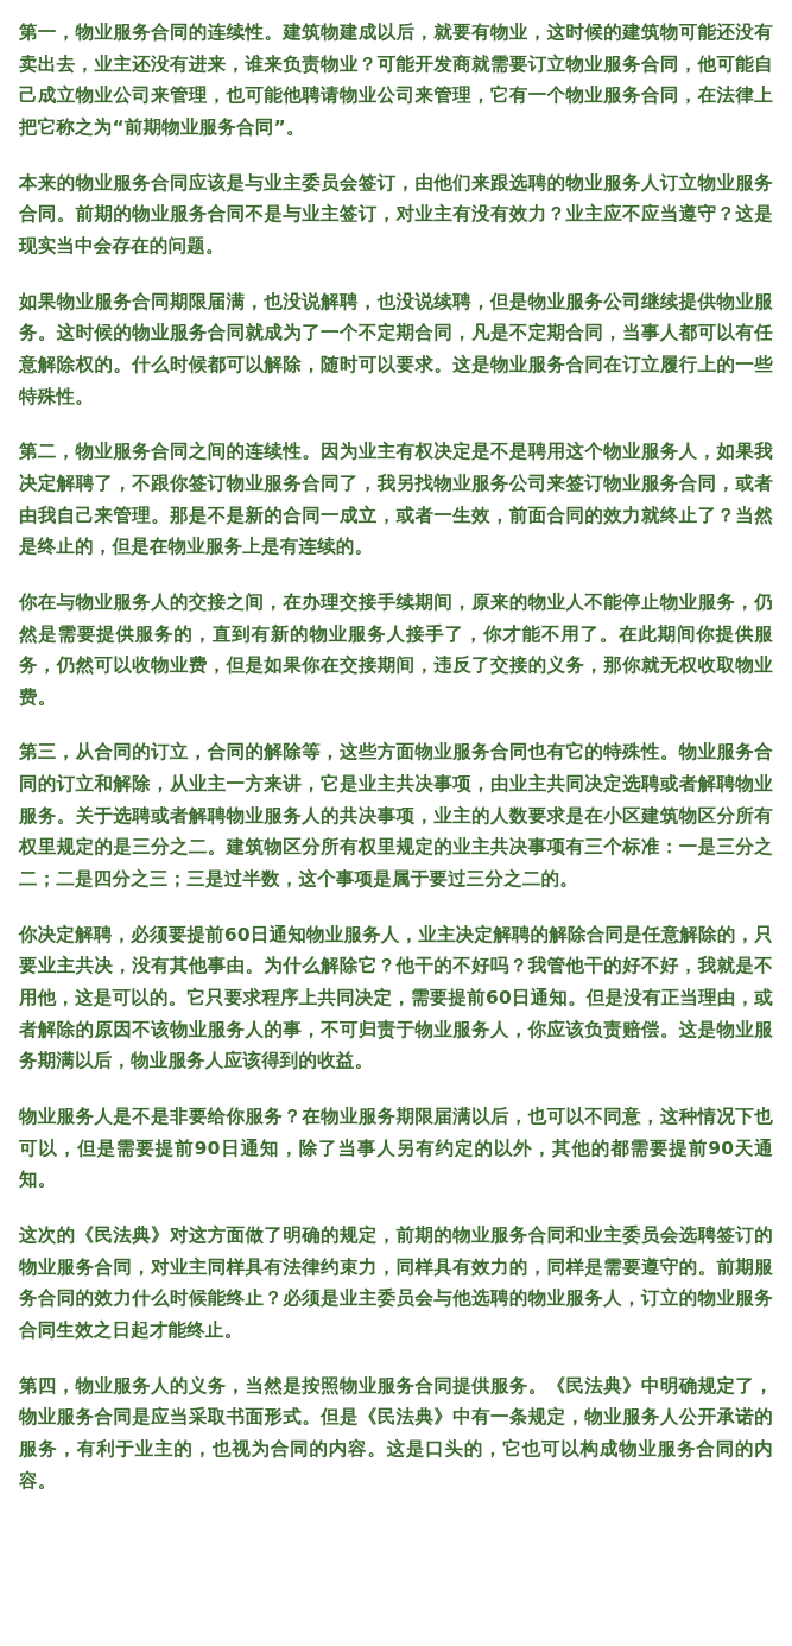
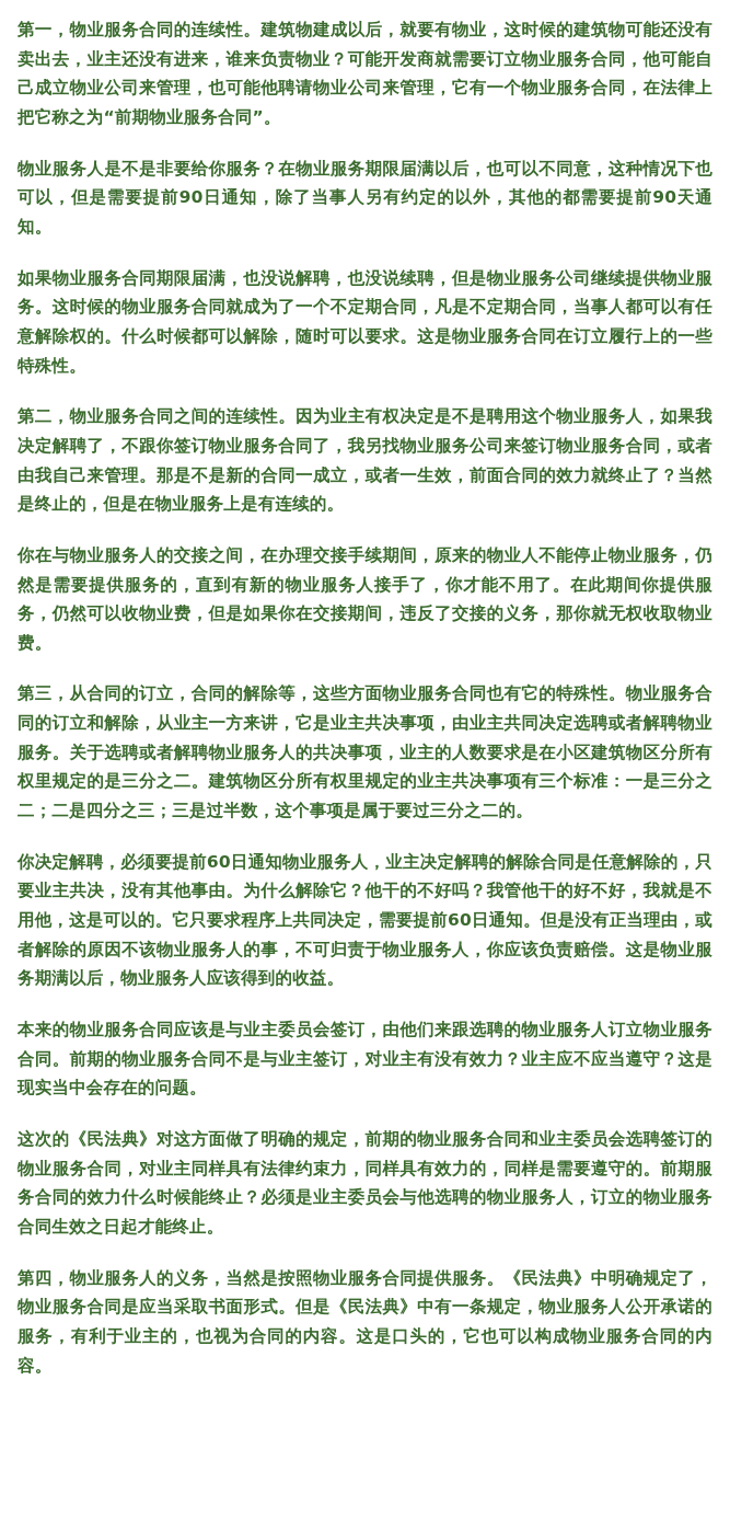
  第一，物业服务合同的连续性。建筑物建成以后，就要有物业，这时候的建筑物可能还没有卖出去，业主还没有进来，谁来负责物业？可能开发商就需要订立物业服务合同，他可能自己成立物业公司来管理，也可能他聘请物业公司来管理，它有一个物业服务合同，在法律上把它称之为“前期物业服务合同”。
- 本来的物业服务合同应该是与业主委员会签订，由他们来跟选聘的物业服务人订立物业服务合同。前期的物业服务合同不是与业主签订，对业主有没有效力？业主应不应当遵守？这是现实当中会存在的问题。
+ 物业服务人是不是非要给你服务？在物业服务期限届满以后，也可以不同意，这种情况下也可以，但是需要提前90日通知，除了当事人另有约定的以外，其他的都需要提前90天通知。
  如果物业服务合同期限届满，也没说解聘，也没说续聘，但是物业服务公司继续提供物业服务。这时候的物业服务合同就成为了一个不定期合同，凡是不定期合同，当事人都可以有任意解除权的。什么时候都可以解除，随时可以要求。这是物业服务合同在订立履行上的一些特殊性。
  第二，物业服务合同之间的连续性。因为业主有权决定是不是聘用这个物业服务人，如果我决定解聘了，不跟你签订物业服务合同了，我另找物业服务公司来签订物业服务合同，或者由我自己来管理。那是不是新的合同一成立，或者一生效，前面合同的效力就终止了？当然是终止的，但是在物业服务上是有连续的。
  你在与物业服务人的交接之间，在办理交接手续期间，原来的物业人不能停止物业服务，仍然是需要提供服务的，直到有新的物业服务人接手了，你才能不用了。在此期间你提供服务，仍然可以收物业费，但是如果你在交接期间，违反了交接的义务，那你就无权收取物业费。
  第三，从合同的订立，合同的解除等，这些方面物业服务合同也有它的特殊性。物业服务合同的订立和解除，从业主一方来讲，它是业主共决事项，由业主共同决定选聘或者解聘物业服务。关于选聘或者解聘物业服务人的共决事项，业主的人数要求是在小区建筑物区分所有权里规定的是三分之二。建筑物区分所有权里规定的业主共决事项有三个标准：一是三分之二；二是四分之三；三是过半数，这个事项是属于要过三分之二的。
  你决定解聘，必须要提前60日通知物业服务人，业主决定解聘的解除合同是任意解除的，只要业主共决，没有其他事由。为什么解除它？他干的不好吗？我管他干的好不好，我就是不用他，这是可以的。它只要求程序上共同决定，需要提前60日通知。但是没有正当理由，或者解除的原因不该物业服务人的事，不可归责于物业服务人，你应该负责赔偿。这是物业服务期满以后，物业服务人应该得到的收益。
- 物业服务人是不是非要给你服务？在物业服务期限届满以后，也可以不同意，这种情况下也可以，但是需要提前90日通知，除了当事人另有约定的以外，其他的都需要提前90天通知。
+ 本来的物业服务合同应该是与业主委员会签订，由他们来跟选聘的物业服务人订立物业服务合同。前期的物业服务合同不是与业主签订，对业主有没有效力？业主应不应当遵守？这是现实当中会存在的问题。
  这次的《民法典》对这方面做了明确的规定，前期的物业服务合同和业主委员会选聘签订的物业服务合同，对业主同样具有法律约束力，同样具有效力的，同样是需要遵守的。前期服务合同的效力什么时候能终止？必须是业主委员会与他选聘的物业服务人，订立的物业服务合同生效之日起才能终止。
  第四，物业服务人的义务，当然是按照物业服务合同提供服务。《民法典》中明确规定了，物业服务合同是应当采取书面形式。但是《民法典》中有一条规定，物业服务人公开承诺的服务，有利于业主的，也视为合同的内容。这是口头的，它也可以构成物业服务合同的内容。
